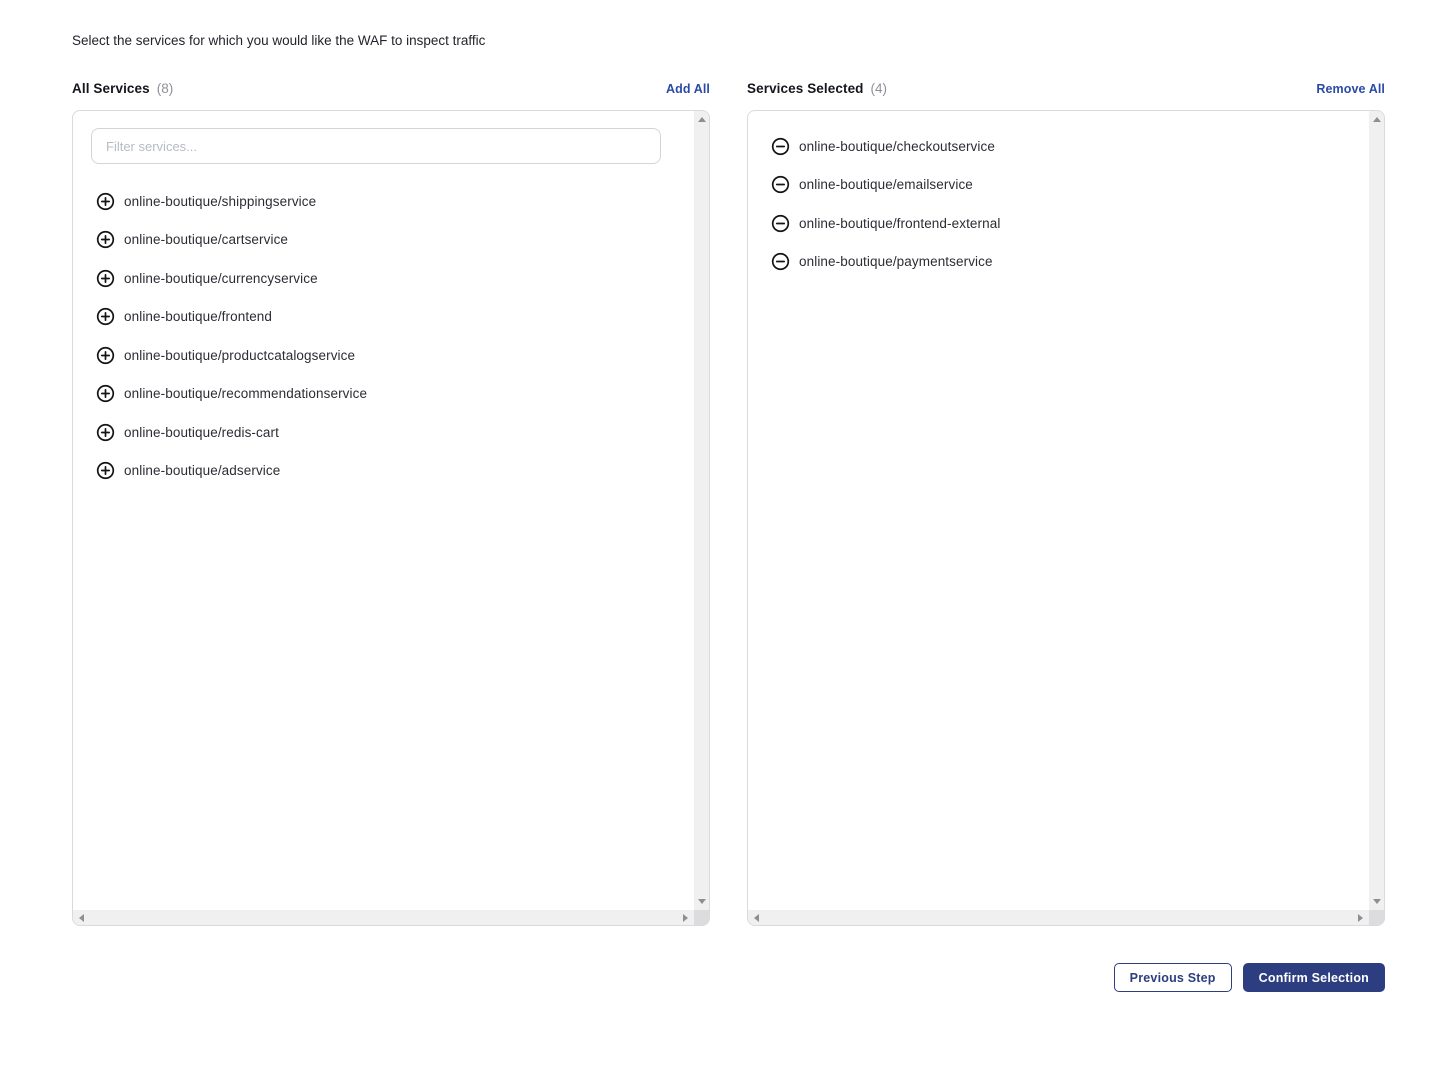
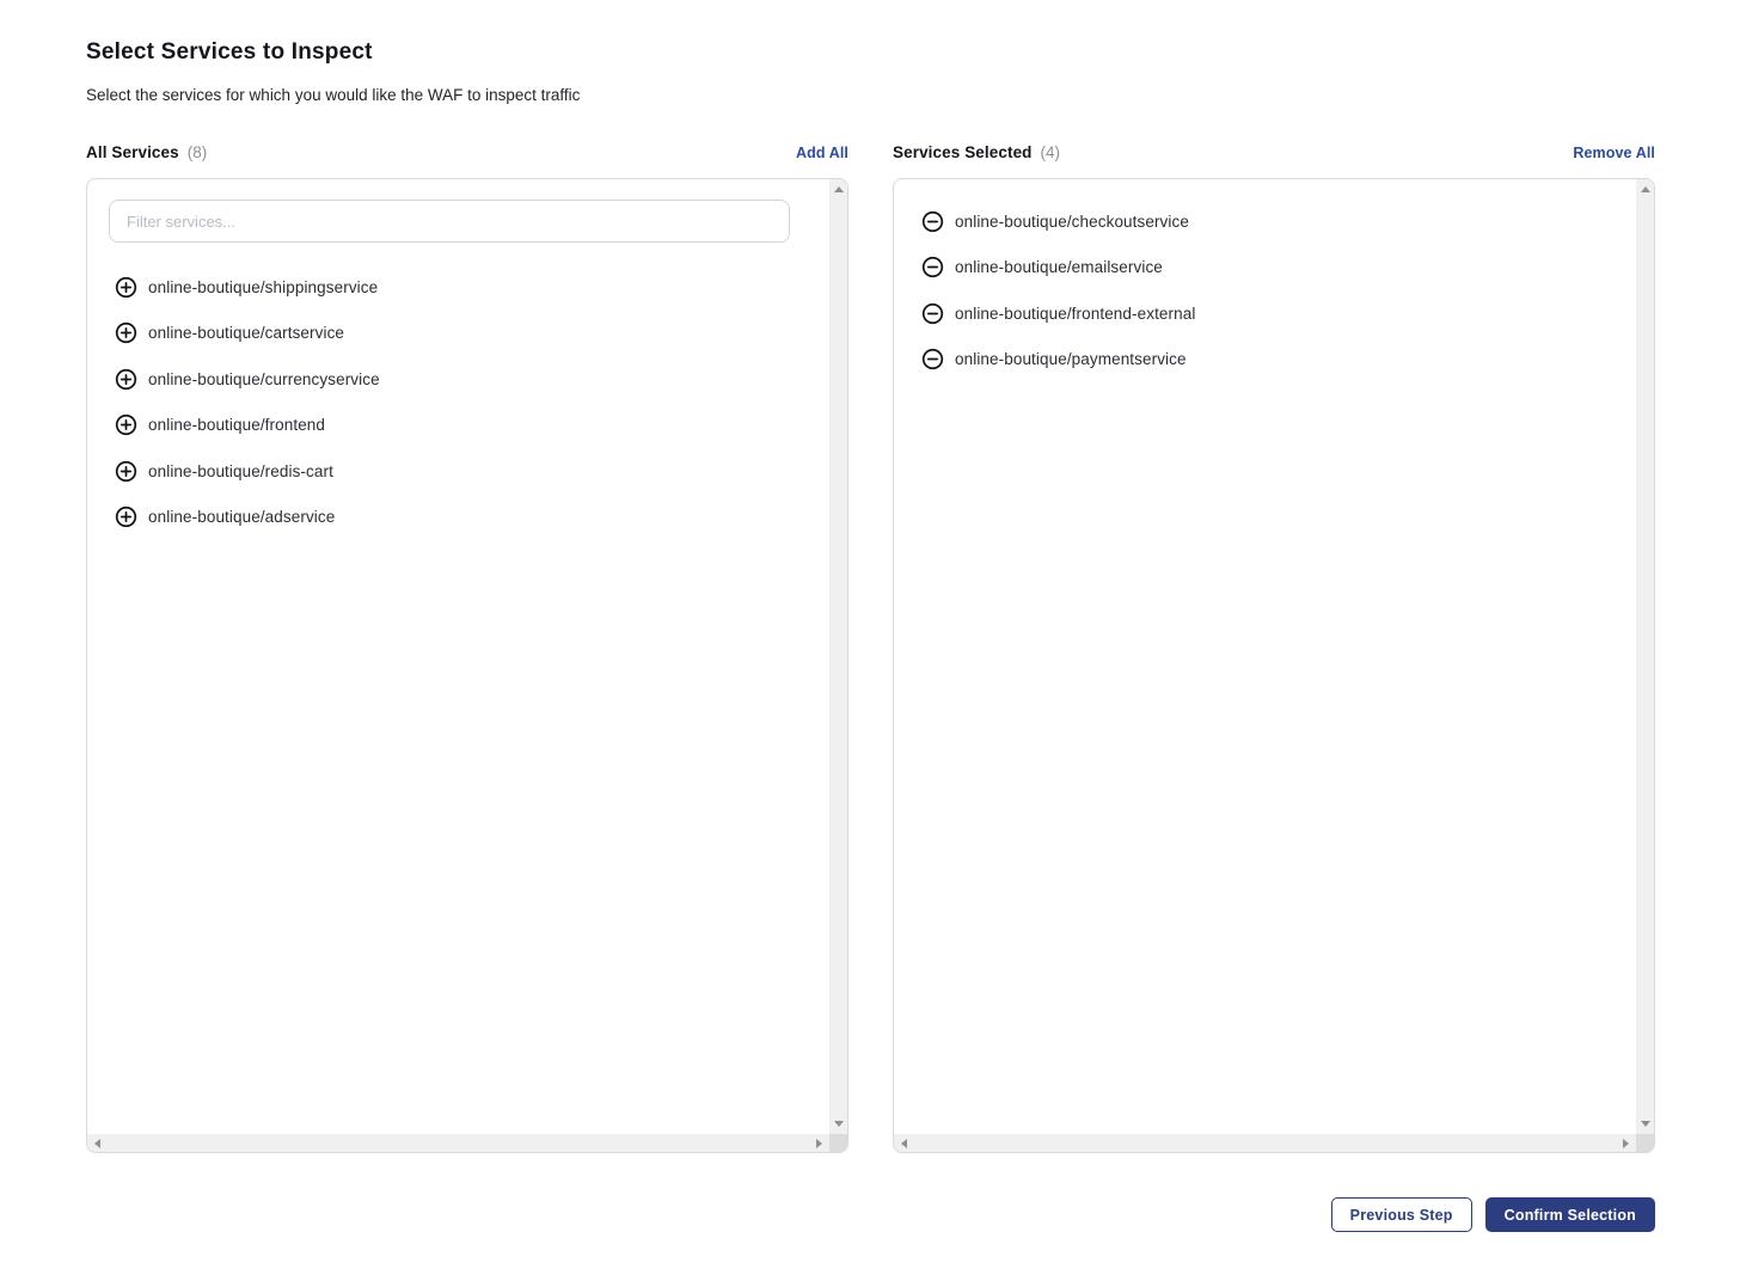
+ Select Services to Inspect
  Select the services for which you would like the WAF to inspect traffic
  All Services
  (8)
  Add All
  Filter services...
  online-boutique/shippingservice
  online-boutique/cartservice
  online-boutique/currencyservice
  online-boutique/frontend
- online-boutique/productcatalogservice
- online-boutique/recommendationservice
  online-boutique/redis-cart
  online-boutique/adservice
  Services Selected
  (4)
  Remove All
  online-boutique/checkoutservice
  online-boutique/emailservice
  online-boutique/frontend-external
  online-boutique/paymentservice
  Previous Step
  Confirm Selection
